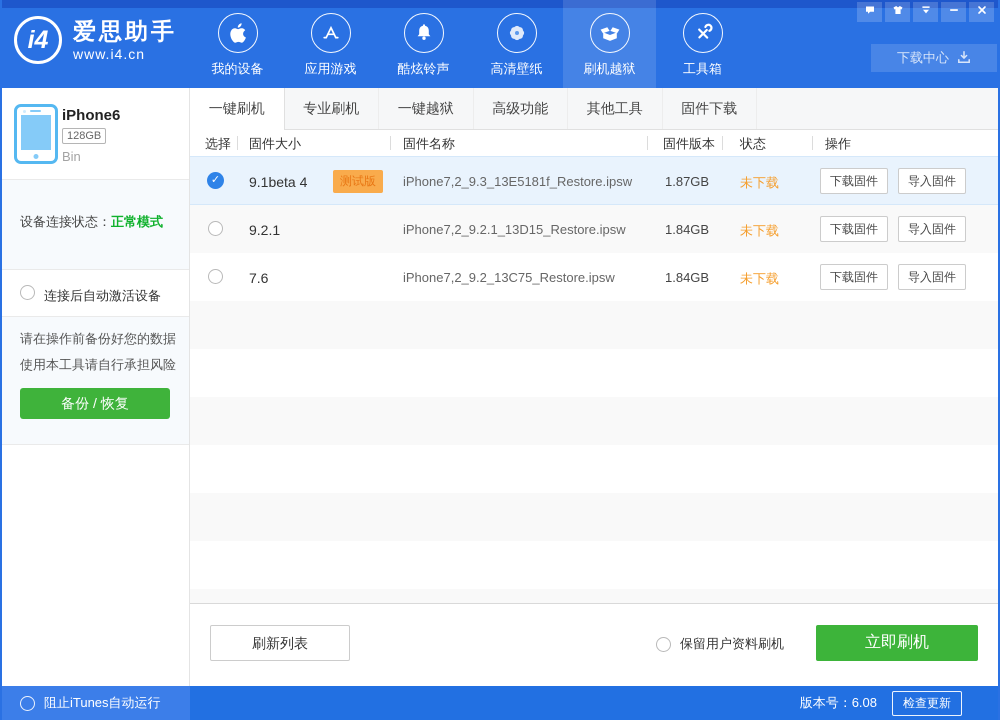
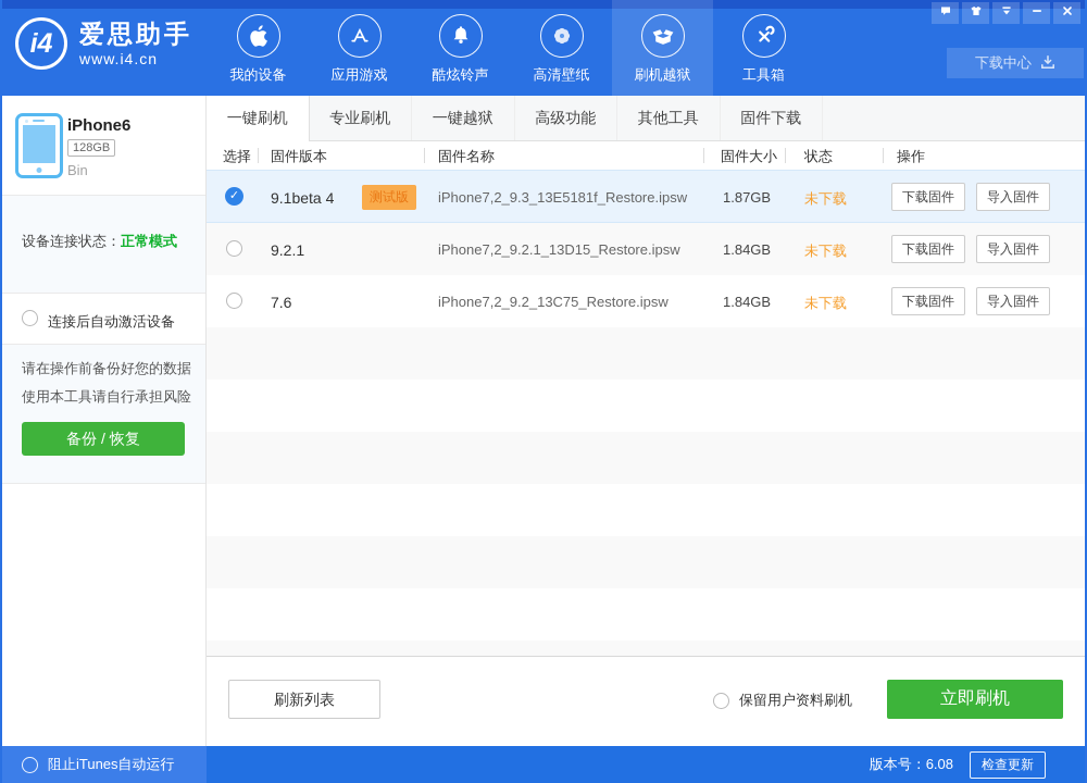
  i4
  爱思助手
  www.i4.cn
  我的设备
  应用游戏
  酷炫铃声
  高清壁纸
  刷机越狱
  工具箱
  下载中心
  iPhone6
  128GB
  Bin
  设备连接状态：正常模式
  连接后自动激活设备
  请在操作前备份好您的数据
  使用本工具请自行承担风险
  备份 / 恢复
  一键刷机
  专业刷机
  一键越狱
  高级功能
  其他工具
  固件下载
  选择
- 固件大小
+ 固件版本
  固件名称
- 固件版本
+ 固件大小
  状态
  操作
  ✓
  9.1beta 4
  测试版
  iPhone7,2_9.3_13E5181f_Restore.ipsw
  1.87GB
  未下载
  下载固件
  导入固件
  9.2.1
  iPhone7,2_9.2.1_13D15_Restore.ipsw
  1.84GB
  未下载
  下载固件
  导入固件
  7.6
  iPhone7,2_9.2_13C75_Restore.ipsw
  1.84GB
  未下载
  下载固件
  导入固件
  刷新列表
  保留用户资料刷机
  立即刷机
  阻止iTunes自动运行
  版本号：6.08
  检查更新
